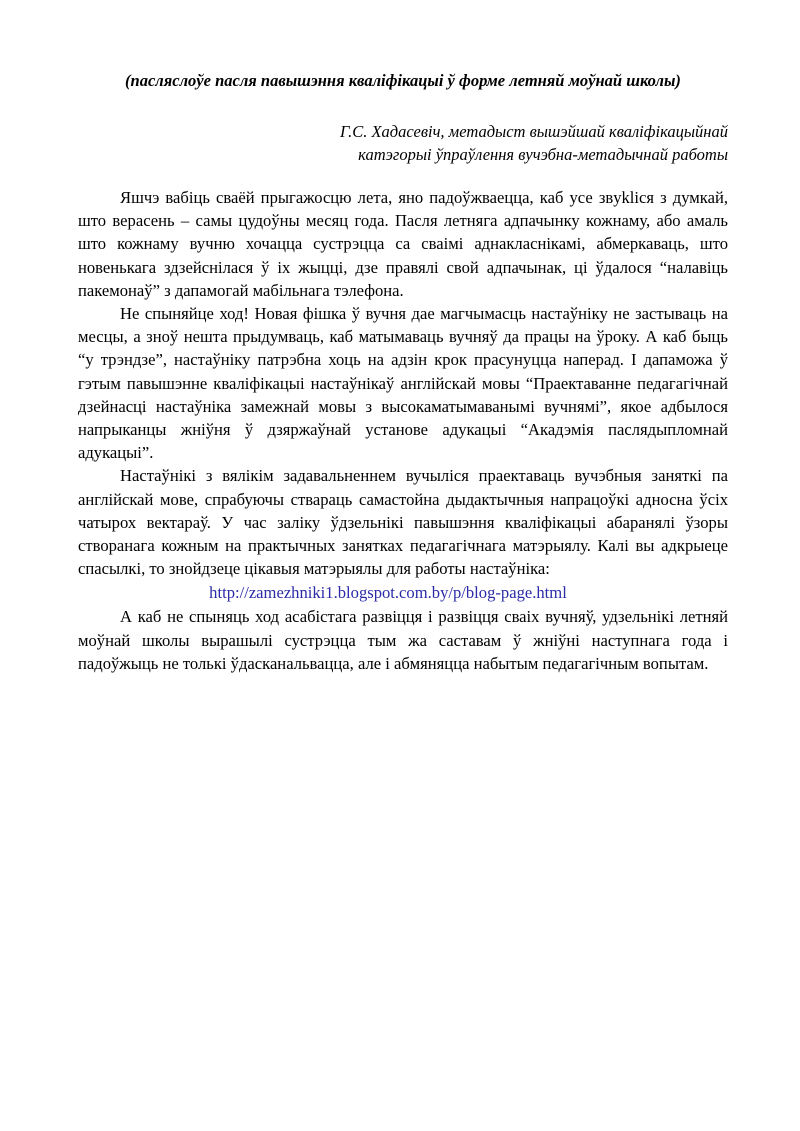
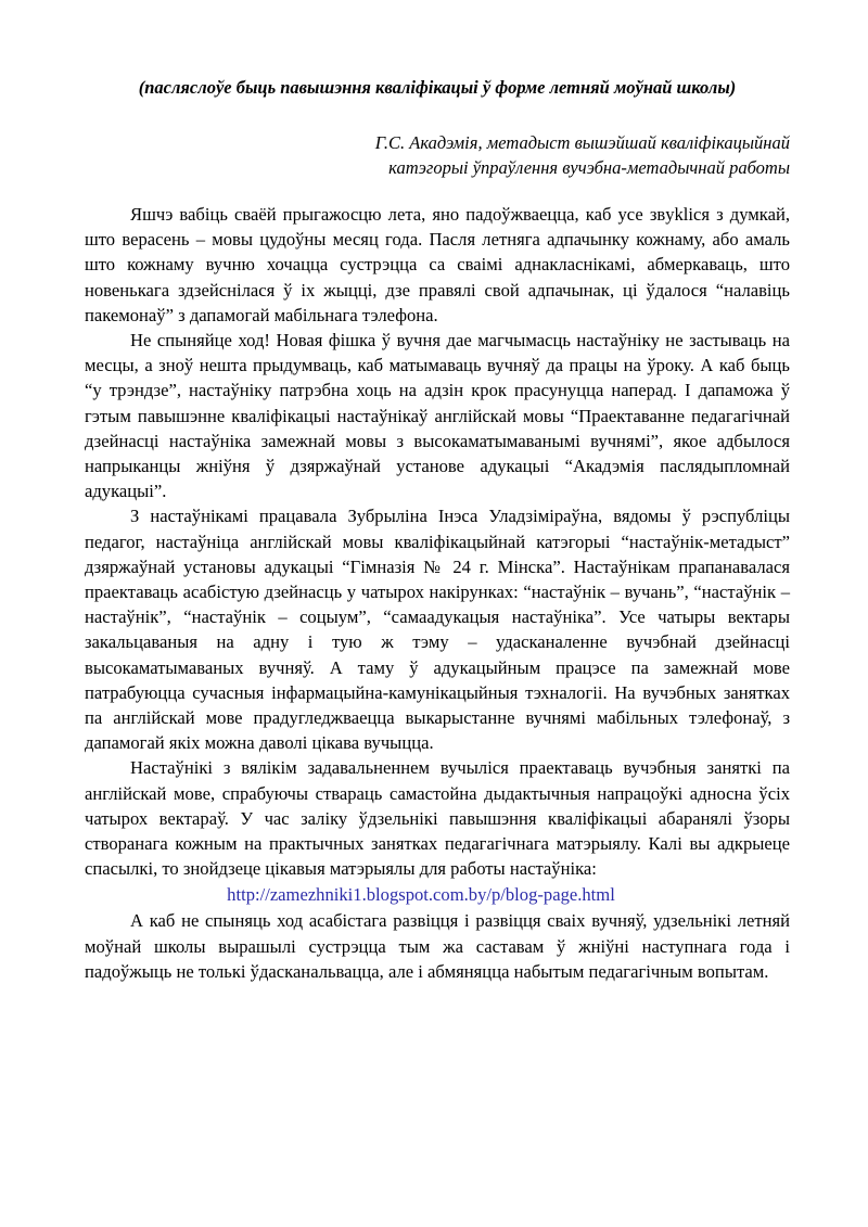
- (пасляслоўе пасля павышэння кваліфікацыі ў форме летняй моўнай школы)
+ (пасляслоўе быць павышэння кваліфікацыі ў форме летняй моўнай школы)
- Г.С. Хадасевіч, метадыст вышэйшай кваліфікацыйнай
+ Г.С. Акадэмія, метадыст вышэйшай кваліфікацыйнай
  катэгорыі ўпраўлення вучэбна-метадычнай работы
- Яшчэ вабіць сваёй прыгажосцю лета, яно падоўжваецца, каб усе звykliся з думкай, што верасень – самы цудоўны месяц года. Пасля летняга адпачынку кожнаму, або амаль што кожнаму вучню хочацца сустрэцца са сваімі аднакласнікамі, абмеркаваць, што новенькага здзейснілася ў іх жыцці, дзе правялі свой адпачынак, ці ўдалося “налавіць пакемонаў” з дапамогай мабільнага тэлефона.
+ Яшчэ вабіць сваёй прыгажосцю лета, яно падоўжваецца, каб усе звykliся з думкай, што верасень – мовы цудоўны месяц года. Пасля летняга адпачынку кожнаму, або амаль што кожнаму вучню хочацца сустрэцца са сваімі аднакласнікамі, абмеркаваць, што новенькага здзейснілася ў іх жыцці, дзе правялі свой адпачынак, ці ўдалося “налавіць пакемонаў” з дапамогай мабільнага тэлефона.
  Не спыняйце ход! Новая фішка ў вучня дае магчымасць настаўніку не застываць на месцы, а зноў нешта прыдумваць, каб матымаваць вучняў да працы на ўроку. А каб быць “у трэндзе”, настаўніку патрэбна хоць на адзін крок прасунуцца наперад. І дапаможа ў гэтым павышэнне кваліфікацыі настаўнікаў англійскай мовы “Праектаванне педагагічнай дзейнасці настаўніка замежнай мовы з высокаматымаванымі вучнямі”, якое адбылося напрыканцы жніўня ў дзяржаўнай установе адукацыі “Акадэмія паслядыпломнай адукацыі”.
+ З настаўнікамі працавала Зубрыліна Інэса Уладзіміраўна, вядомы ў рэспубліцы педагог, настаўніца англійскай мовы кваліфікацыйнай катэгорыі “настаўнік-метадыст” дзяржаўнай установы адукацыі “Гімназія № 24 г. Мінска”. Настаўнікам прапанавалася праектаваць асабістую дзейнасць у чатырох накірунках: “настаўнік – вучань”, “настаўнік – настаўнік”, “настаўнік – соцыум”, “самаадукацыя настаўніка”. Усе чатыры вектары закальцаваныя на адну і тую ж тэму – удасканаленне вучэбнай дзейнасці высокаматымаваных вучняў. А таму ў адукацыйным працэсе па замежнай мове патрабуюцца сучасныя інфармацыйна-камунікацыйныя тэхналогіі. На вучэбных занятках па англійскай мове прадугледжваецца выкарыстанне вучнямі мабільных тэлефонаў, з дапамогай якіх можна даволі цікава вучыцца.
  Настаўнікі з вялікім задавальненнем вучыліся праектаваць вучэбныя заняткі па англійскай мове, спрабуючы ствараць самастойна дыдактычныя напрацоўкі адносна ўсіх чатырох вектараў. У час заліку ўдзельнікі павышэння кваліфікацыі абаранялі ўзоры створанага кожным на практычных занятках педагагічнага матэрыялу. Калі вы адкрыеце спасылкі, то знойдзеце цікавыя матэрыялы для работы настаўніка:
  http://zamezhniki1.blogspot.com.by/p/blog-page.html
  А каб не спыняць ход асабістага развіцця і развіцця сваіх вучняў, удзельнікі летняй моўнай школы вырашылі сустрэцца тым жа саставам ў жніўні наступнага года і падоўжыць не толькі ўдасканальвацца, але і абмяняцца набытым педагагічным вопытам.
